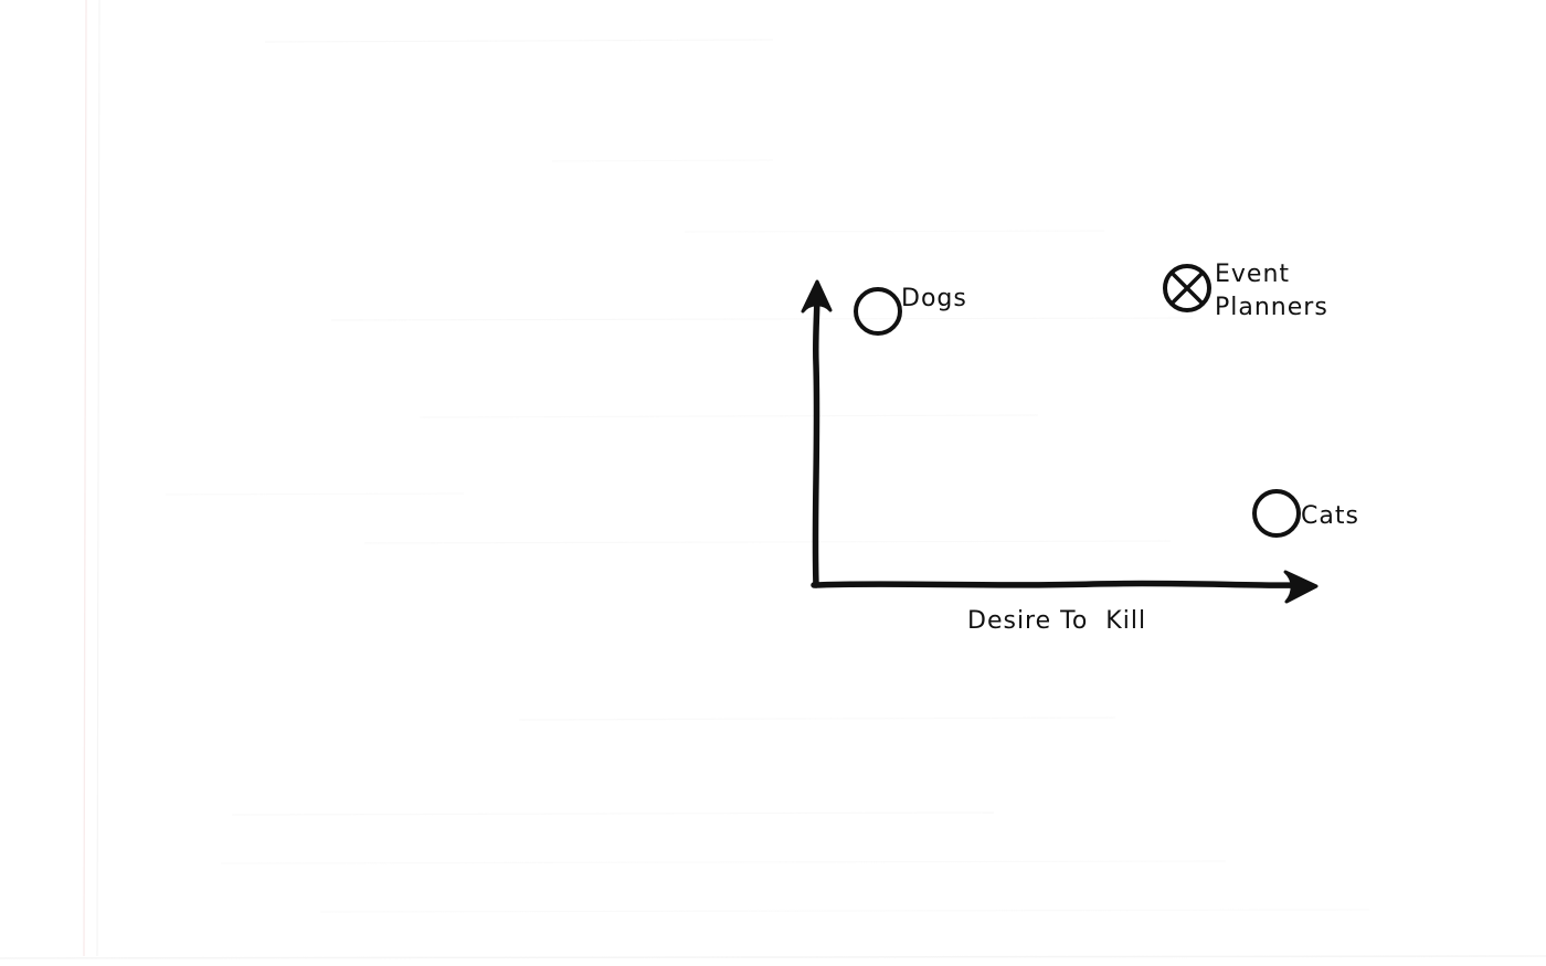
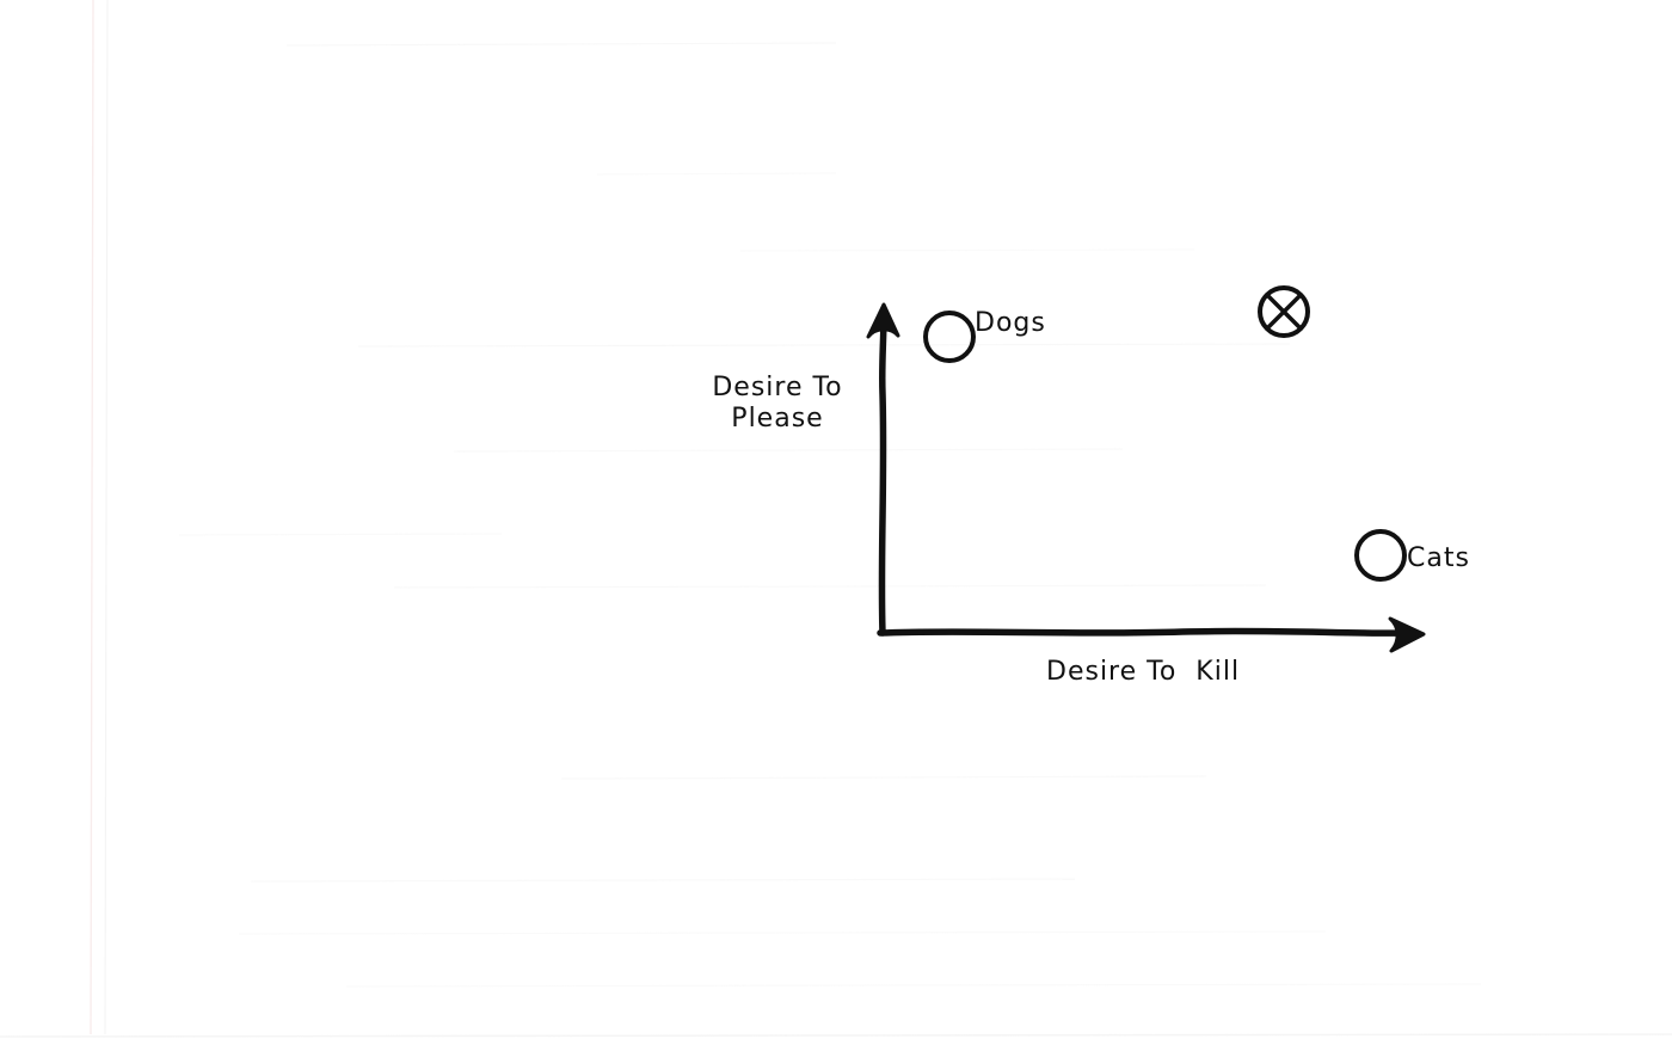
+ Desire To
+ Please
  Desire To Kill
  Dogs
  Cats
- Event
- Planners
